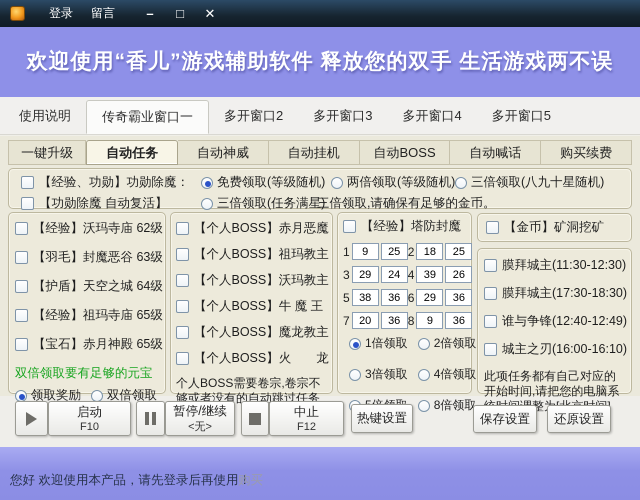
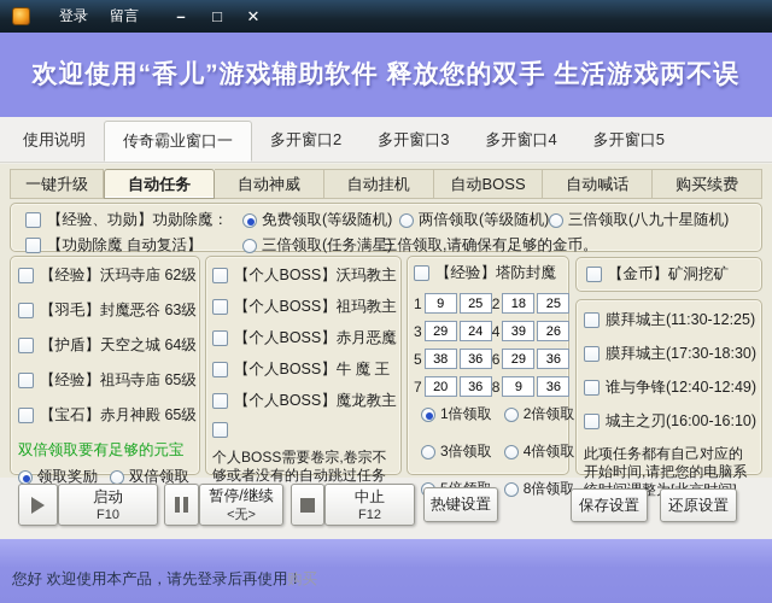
  登录
  留言
  –
  □
  ✕
  欢迎使用“香儿”游戏辅助软件 释放您的双手 生活游戏两不误
  使用说明
  传奇霸业窗口一
  多开窗口2
  多开窗口3
  多开窗口4
  多开窗口5
  一键升级
  自动任务
  自动神威
  自动挂机
  自动BOSS
  自动喊话
  购买续费
  【经验、功勋】功勋除魔：
  免费领取(等级随机)
  两倍领取(等级随机)
  三倍领取(八九十星随机)
  【功勋除魔 自动复活】
  三倍领取(任务满星)
  三倍领取,请确保有足够的金币。
  【经验】沃玛寺庙 62级
  【羽毛】封魔恶谷 63级
  【护盾】天空之城 64级
  【经验】祖玛寺庙 65级
  【宝石】赤月神殿 65级
  双倍领取要有足够的元宝
  领取奖励
  双倍领取
- 【个人BOSS】赤月恶魔
+ 【个人BOSS】沃玛教主
  【个人BOSS】祖玛教主
- 【个人BOSS】沃玛教主
+ 【个人BOSS】赤月恶魔
  【个人BOSS】牛 魔 王
  【个人BOSS】魔龙教主
- 【个人BOSS】火 龙
  个人BOSS需要卷宗,卷宗不够或者没有的自动跳过任务
  【经验】塔防封魔
  1
  9
  25
  2
  18
  25
  3
  29
  24
  4
  39
  26
  5
  38
  36
  6
  29
  36
  7
  20
  36
  8
  9
  36
  1倍领取
  2倍领取
  3倍领取
  4倍领取
  8倍领取
  【金币】矿洞挖矿
- 膜拜城主(11:30-12:30)
+ 膜拜城主(11:30-12:25)
  膜拜城主(17:30-18:30)
  谁与争锋(12:40-12:49)
  城主之刃(16:00-16:10)
  启动
  F10
  暂停/继续
  <无>
  中止
  F12
  热键设置
  保存设置
  还原设置
  您好 欢迎使用本产品，请先登录后再使用！
  购买
